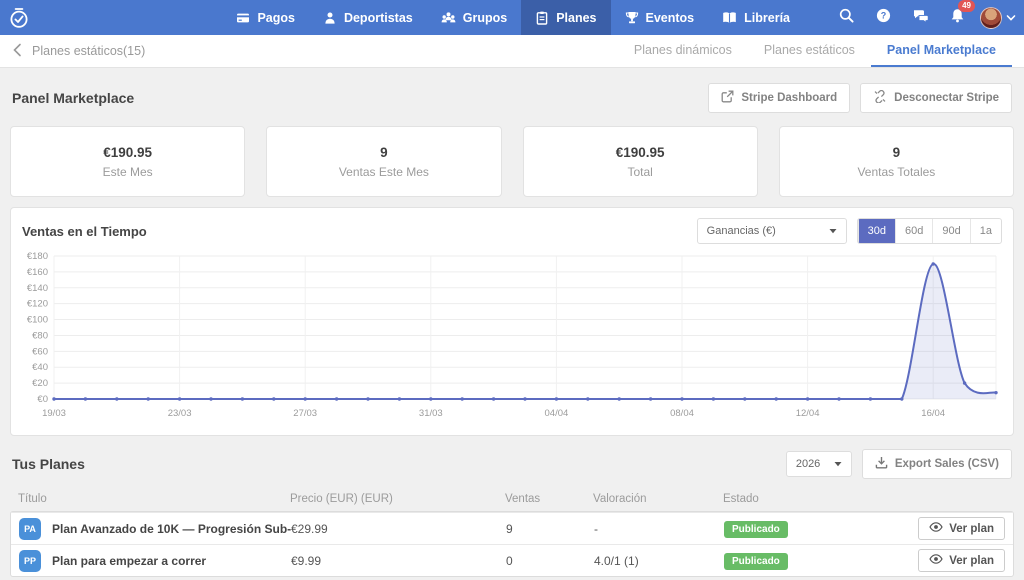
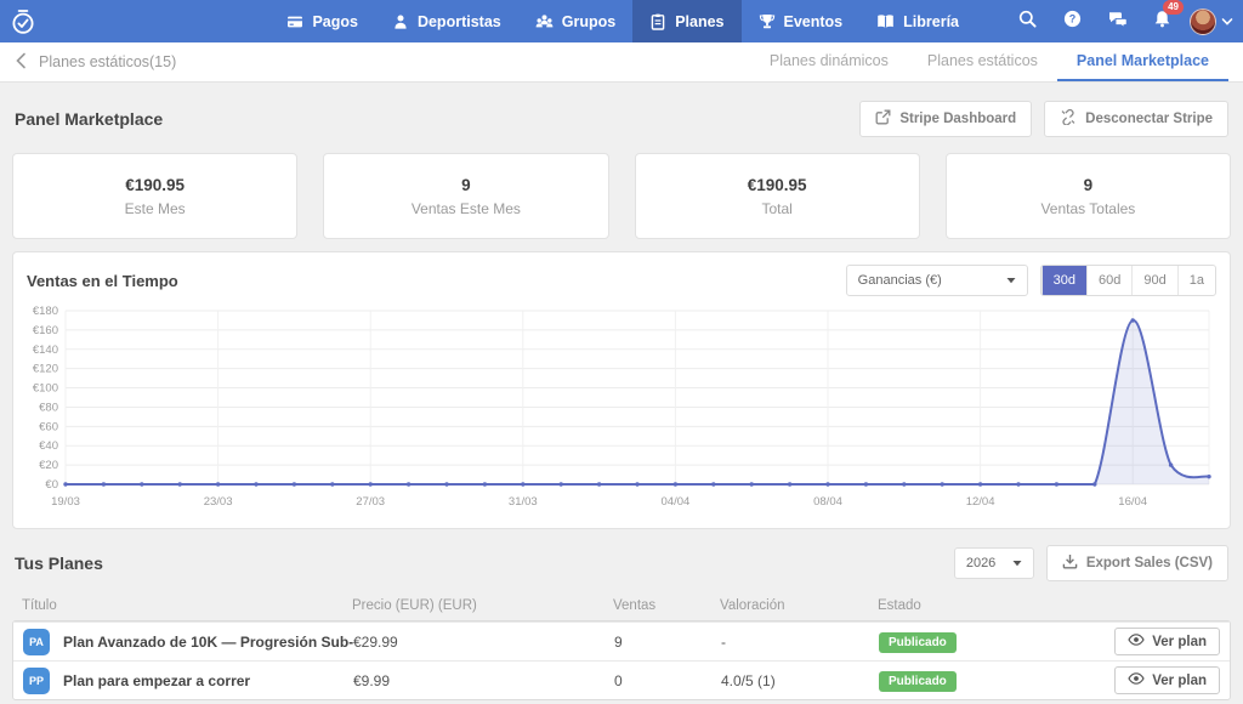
  Pagos
  Deportistas
  Grupos
  Planes
  Eventos
  Librería
  ?
  49
  Planes estáticos(15)
  Planes dinámicos
  Planes estáticos
  Panel Marketplace
  Panel Marketplace
  Stripe Dashboard
  Desconectar Stripe
  €190.95
  Este Mes
  9
  Ventas Este Mes
  €190.95
  Total
  9
  Ventas Totales
  Ventas en el Tiempo
  Ganancias (€)
  30d
  60d
  90d
  1a
  €0
  €20
  €40
  €60
  €80
  €100
  €120
  €140
  €160
  €180
  19/03
  23/03
  27/03
  31/03
  04/04
  08/04
  12/04
  16/04
  Tus Planes
  2026
  Export Sales (CSV)
  Título
  Precio (EUR) (EUR)
  Ventas
  Valoración
  Estado
  PA
  Plan Avanzado de 10K — Progresión Sub-
  €29.99
  9
  -
  Publicado
  Ver plan
  PP
  Plan para empezar a correr
  €9.99
  0
- 4.0/1 (1)
+ 4.0/5 (1)
  Publicado
  Ver plan
